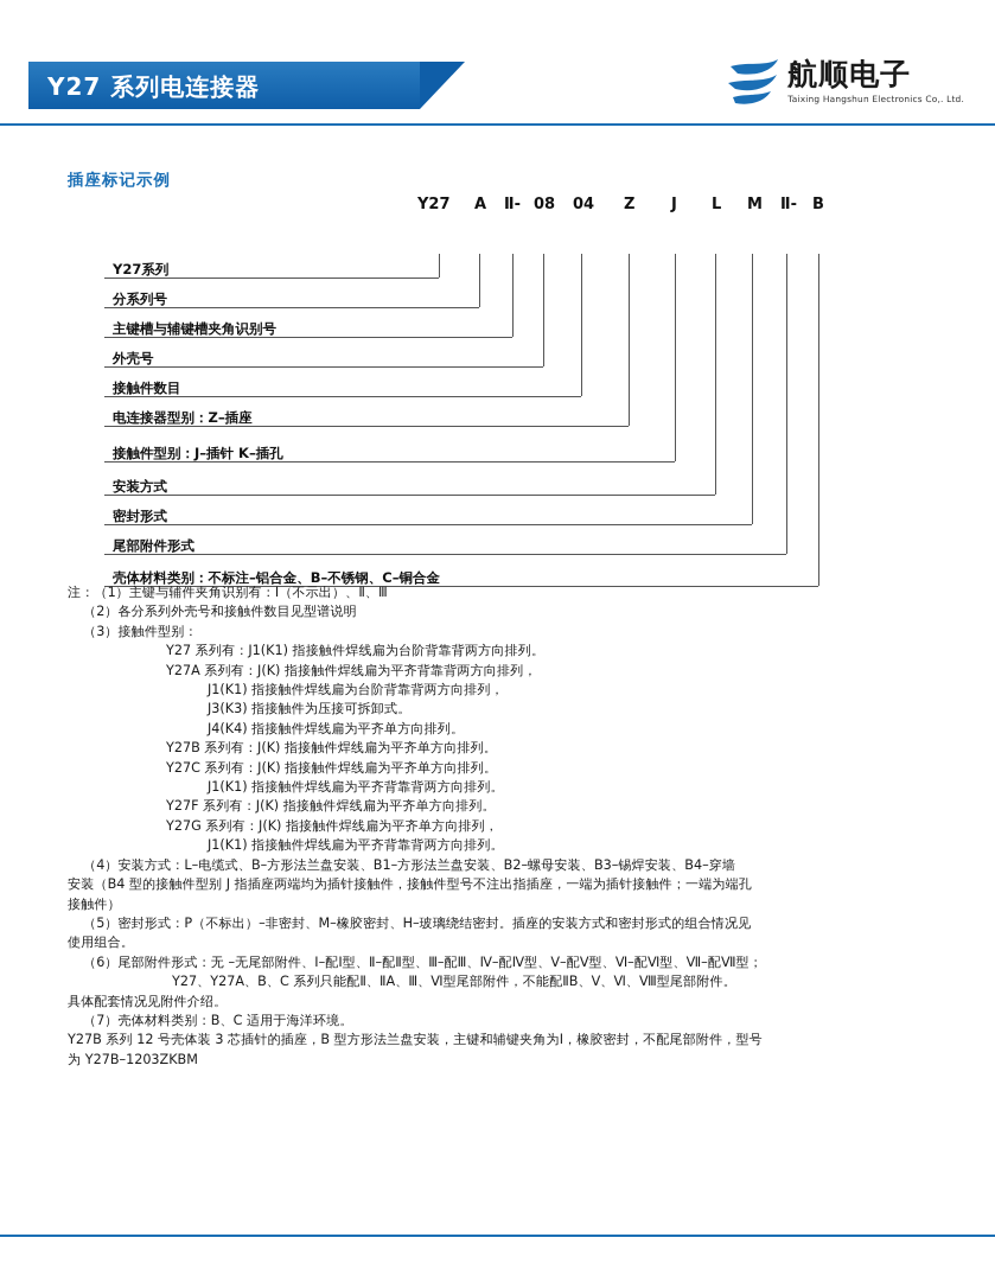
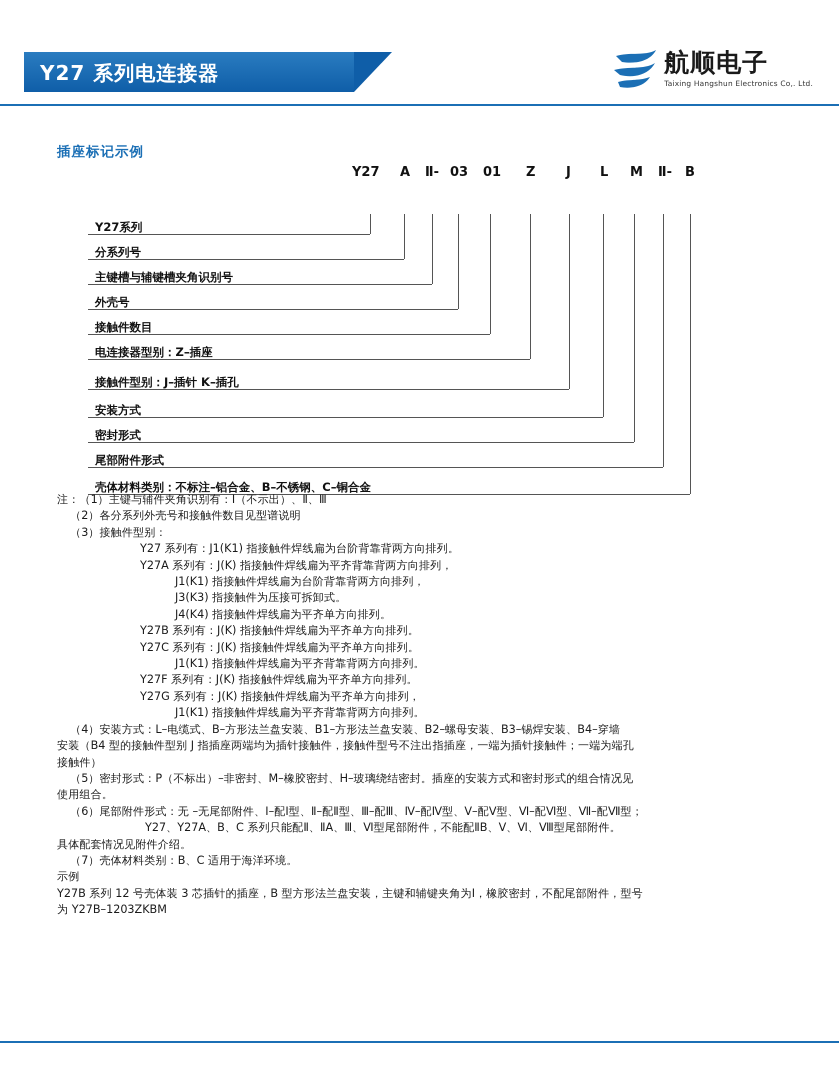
  Y27 系列电连接器
  航顺电子
  Taixing Hangshun Electronics Co,. Ltd.
  插座标记示例
  Y27
  A
  Ⅱ-
- 08
+ 03
- 04
+ 01
  Z
  J
  L
  M
  Ⅱ-
  B
  Y27系列
  分系列号
  主键槽与辅键槽夹角识别号
  外壳号
  接触件数目
  电连接器型别：Z–插座
  接触件型别：J–插针 K–插孔
  安装方式
  密封形式
  尾部附件形式
  壳体材料类别：不标注–铝合金、B–不锈钢、C–铜合金
  注：（1）主键与辅件夹角识别有：Ⅰ（不示出）、Ⅱ、Ⅲ
  （2）各分系列外壳号和接触件数目见型谱说明
  （3）接触件型别：
  Y27 系列有：J1(K1) 指接触件焊线扁为台阶背靠背两方向排列。
  Y27A 系列有：J(K) 指接触件焊线扁为平齐背靠背两方向排列，
  J1(K1) 指接触件焊线扁为台阶背靠背两方向排列，
  J3(K3) 指接触件为压接可拆卸式。
  J4(K4) 指接触件焊线扁为平齐单方向排列。
  Y27B 系列有：J(K) 指接触件焊线扁为平齐单方向排列。
  Y27C 系列有：J(K) 指接触件焊线扁为平齐单方向排列。
  J1(K1) 指接触件焊线扁为平齐背靠背两方向排列。
  Y27F 系列有：J(K) 指接触件焊线扁为平齐单方向排列。
  Y27G 系列有：J(K) 指接触件焊线扁为平齐单方向排列，
  J1(K1) 指接触件焊线扁为平齐背靠背两方向排列。
  （4）安装方式：L–电缆式、B–方形法兰盘安装、B1–方形法兰盘安装、B2–螺母安装、B3–锡焊安装、B4–穿墙
  安装（B4 型的接触件型别 J 指插座两端均为插针接触件，接触件型号不注出指插座，一端为插针接触件；一端为端孔
  接触件）
  （5）密封形式：P（不标出）–非密封、M–橡胶密封、H–玻璃绕结密封。插座的安装方式和密封形式的组合情况见
  使用组合。
  （6）尾部附件形式：无 –无尾部附件、Ⅰ–配Ⅰ型、Ⅱ–配Ⅱ型、Ⅲ–配Ⅲ、Ⅳ–配Ⅳ型、Ⅴ–配Ⅴ型、Ⅵ–配Ⅵ型、Ⅶ–配Ⅶ型；
  Y27、Y27A、B、C 系列只能配Ⅱ、ⅡA、Ⅲ、Ⅵ型尾部附件，不能配ⅡB、Ⅴ、Ⅵ、Ⅷ型尾部附件。
  具体配套情况见附件介绍。
  （7）壳体材料类别：B、C 适用于海洋环境。
+ 示例
  Y27B 系列 12 号壳体装 3 芯插针的插座，B 型方形法兰盘安装，主键和辅键夹角为Ⅰ，橡胶密封，不配尾部附件，型号
  为 Y27B–1203ZKBM
